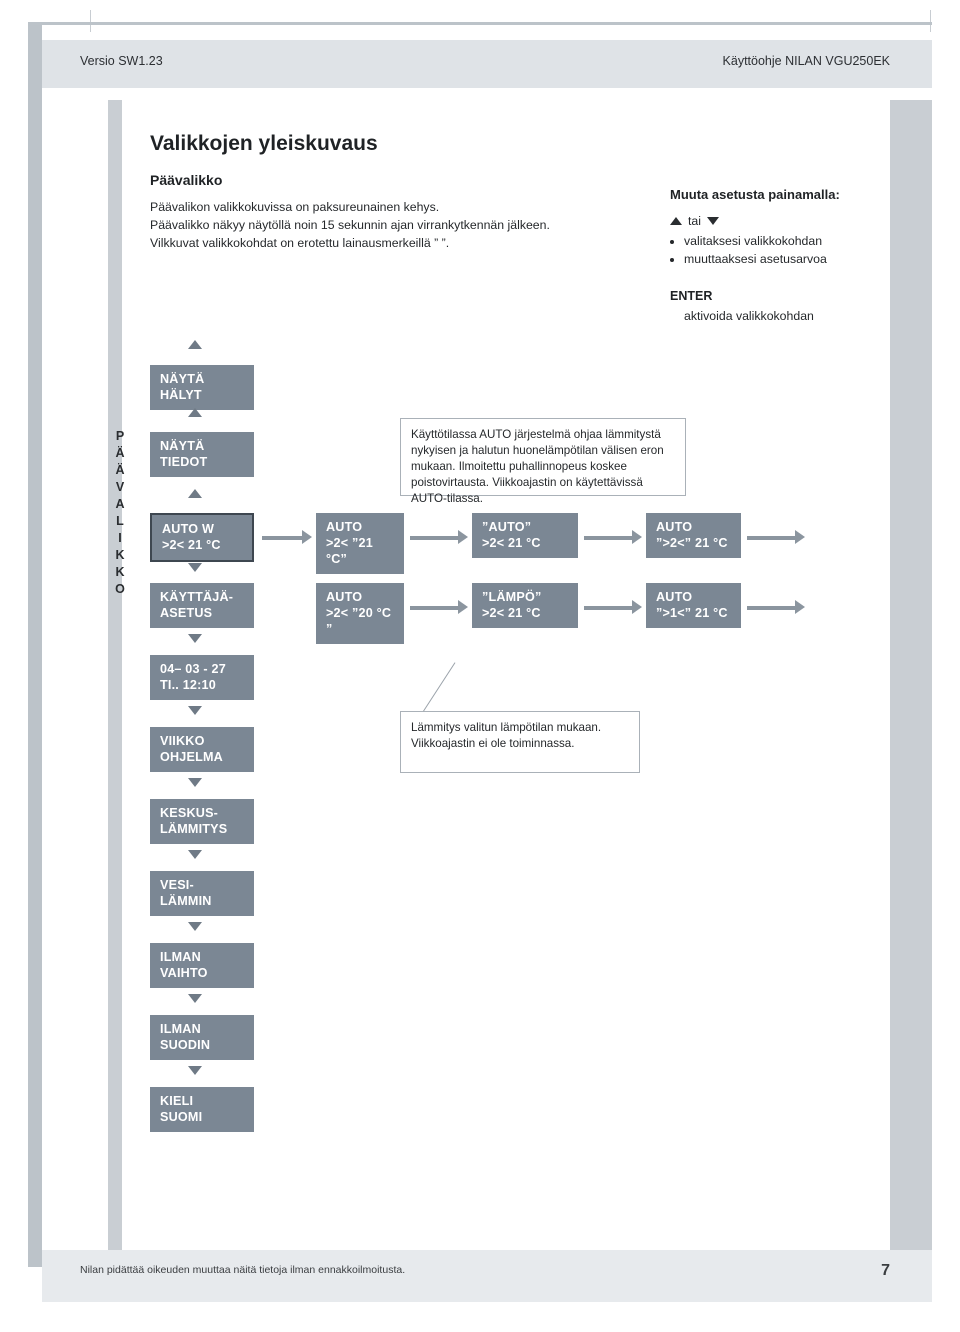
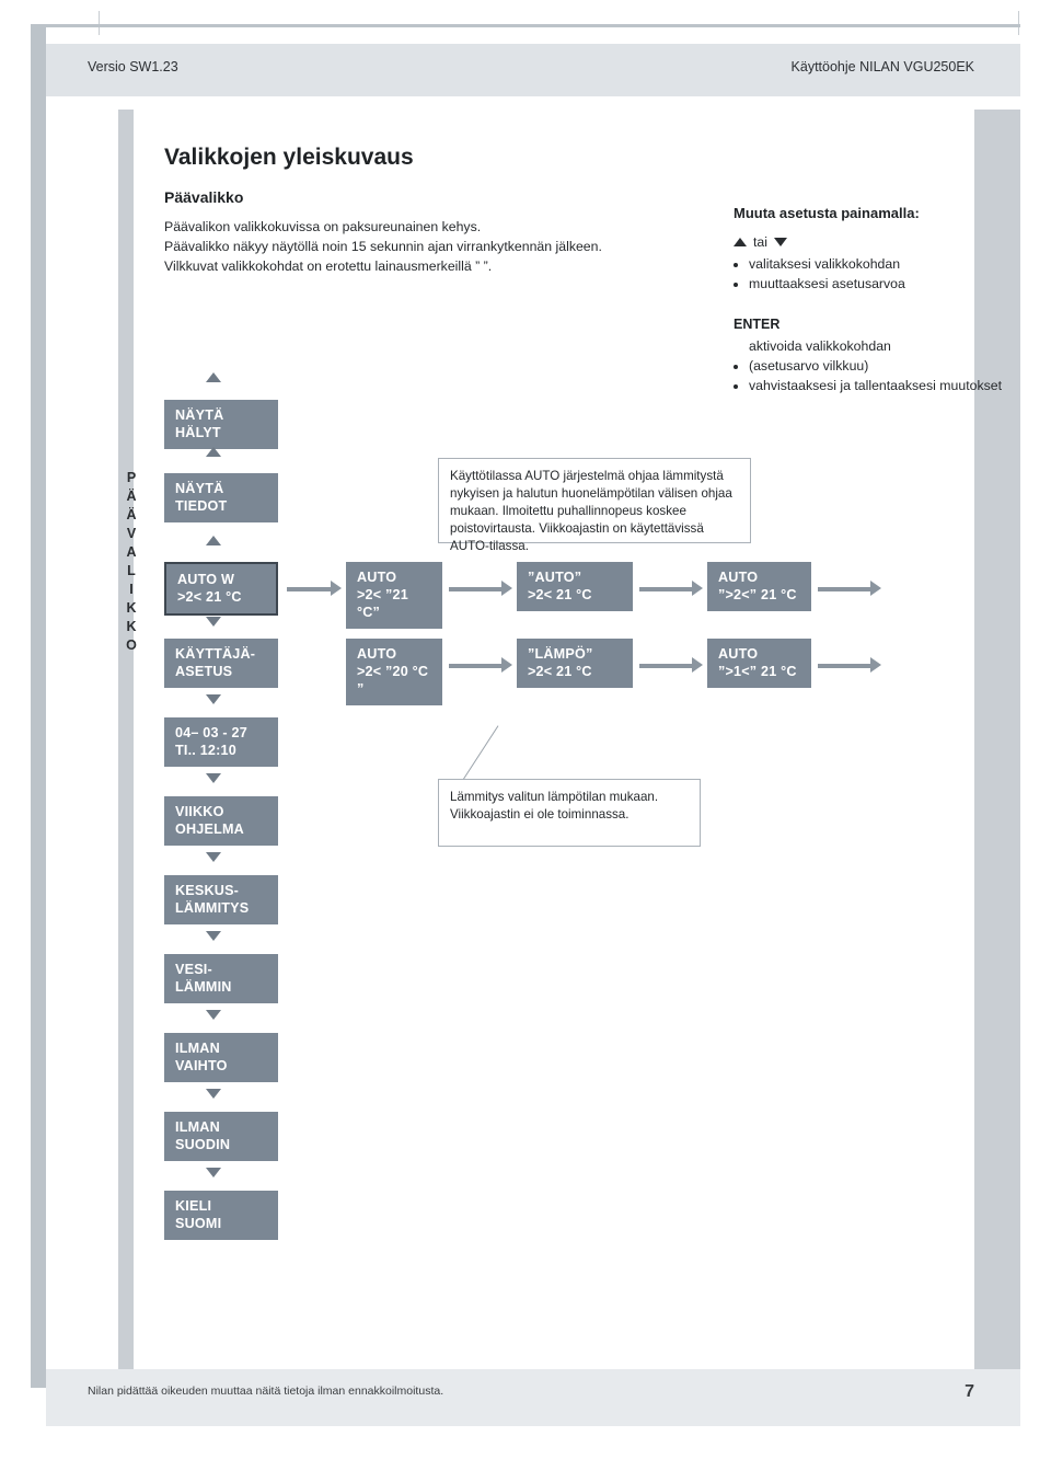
  Versio SW1.23
  Käyttöohje NILAN VGU250EK
  Nilan pidättää oikeuden muuttaa näitä tietoja ilman ennakkoilmoitusta.
  7
  Valikkojen yleiskuvaus
  Päävalikko
  Päävalikon valikkokuvissa on paksureunainen kehys.
  Päävalikko näkyy näytöllä noin 15 sekunnin ajan virrankytkennän jälkeen.
  Vilkkuvat valikkokohdat on erotettu lainausmerkeillä ” ”.
  Muuta asetusta painamalla:
  tai
  valitaksesi valikkokohdan
  muuttaaksesi asetusarvoa
  ENTER
  aktivoida valikkokohdan
+ (asetusarvo vilkkuu)
+ vahvistaaksesi ja tallentaaksesi muutokset
  P
  Ä
  Ä
  V
  A
  L
  I
  K
  K
  O
  NÄYTÄ
  HÄLYT
  NÄYTÄ
  TIEDOT
  AUTO W
  >2< 21 °C
  KÄYTTÄJÄ-
  ASETUS
  04– 03 - 27
  TI.. 12:10
  VIIKKO
  OHJELMA
  KESKUS-
  LÄMMITYS
  VESI-
  LÄMMIN
  ILMAN
  VAIHTO
  ILMAN
  SUODIN
  KIELI
  SUOMI
  AUTO
  >2< ”21 °C”
  ”AUTO”
  >2< 21 °C
  AUTO
  ”>2<” 21 °C
  AUTO
  >2< ”20 °C ”
  ”LÄMPÖ”
  >2< 21 °C
  AUTO
  ”>1<” 21 °C
- Käyttötilassa AUTO järjestelmä ohjaa lämmitystä nykyisen ja halutun huonelämpötilan välisen eron mukaan. Ilmoitettu puhallinnopeus koskee poistovirtausta. Viikkoajastin on käytettävissä AUTO-tilassa.
+ Käyttötilassa AUTO järjestelmä ohjaa lämmitystä nykyisen ja halutun huonelämpötilan välisen ohjaa mukaan. Ilmoitettu puhallinnopeus koskee poistovirtausta. Viikkoajastin on käytettävissä AUTO-tilassa.
  Lämmitys valitun lämpötilan mukaan. Viikkoajastin ei ole toiminnassa.
